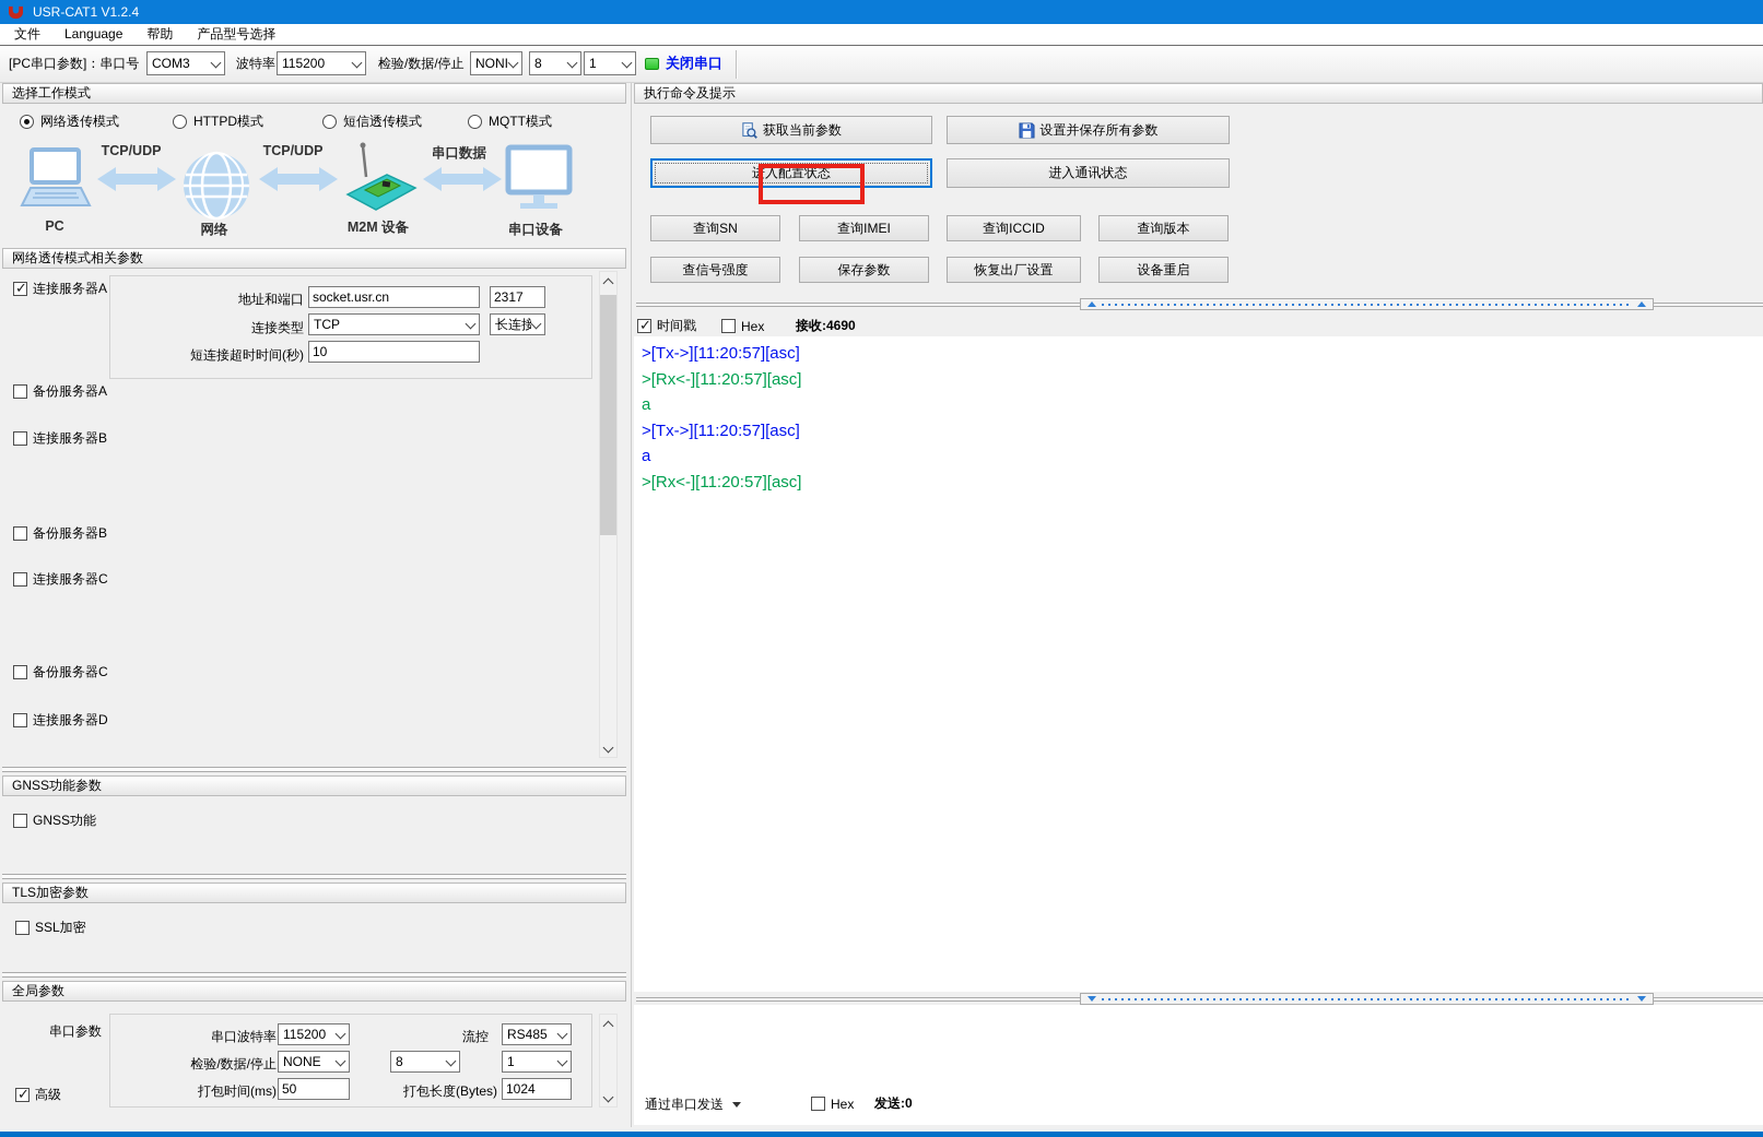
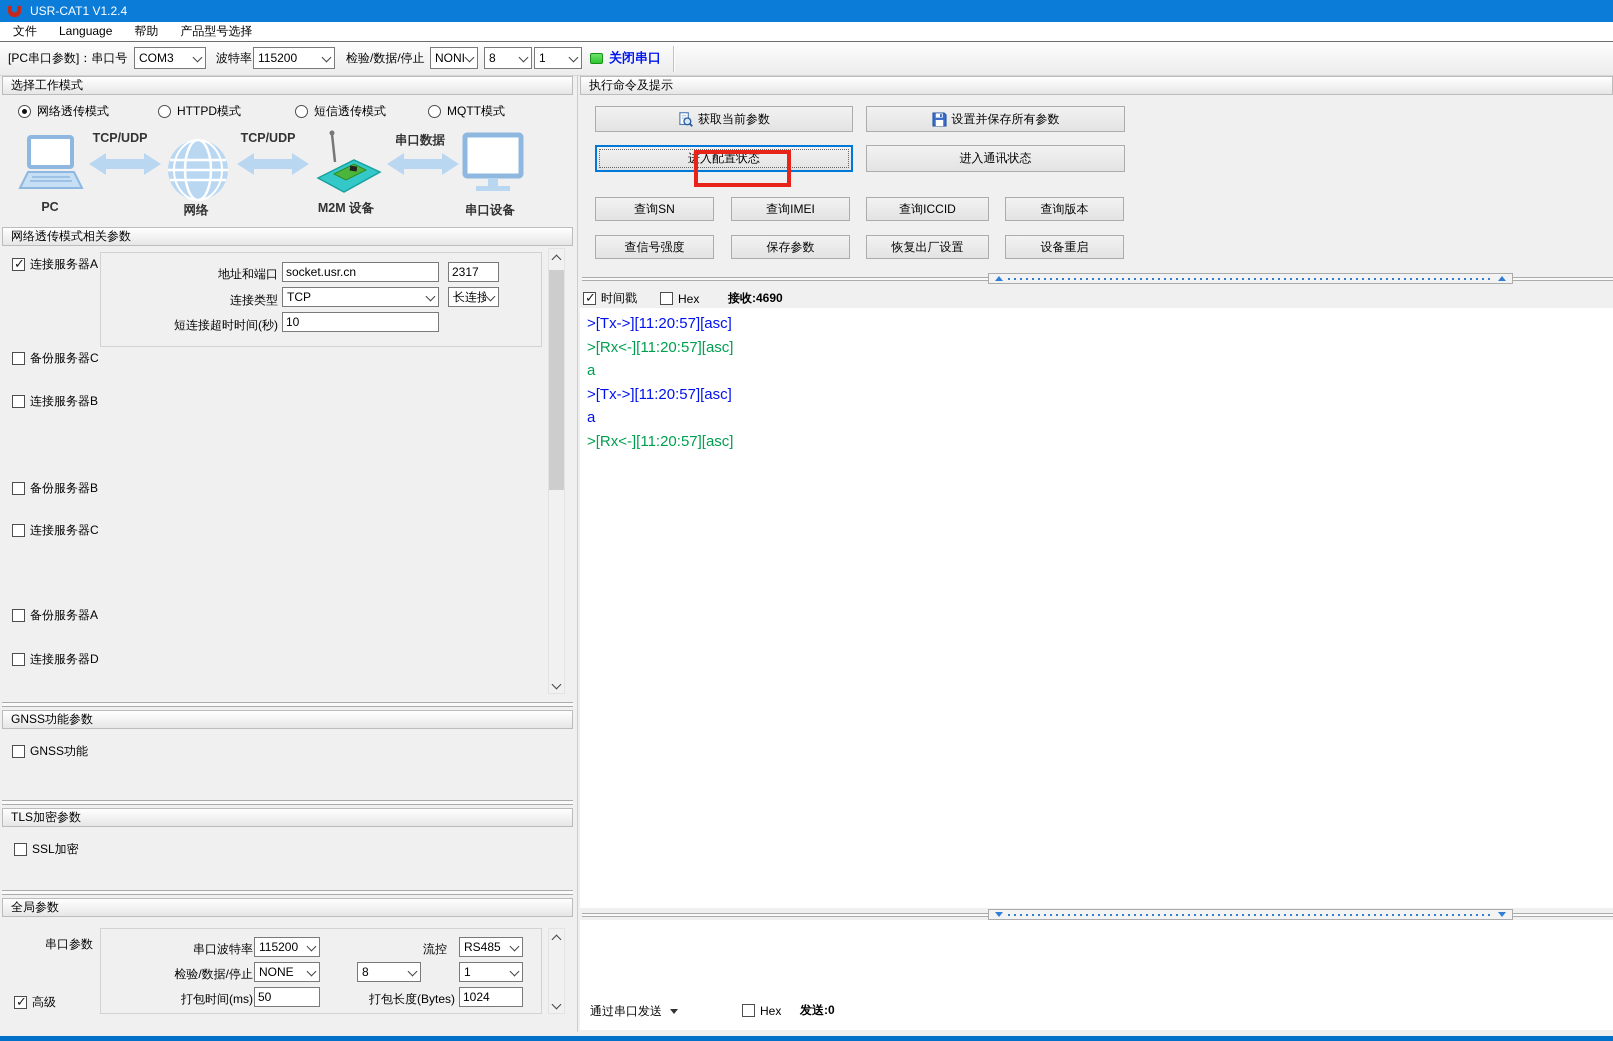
  USR-CAT1 V1.2.4
  文件
  Language
  帮助
  产品型号选择
  [PC串口参数]：串口号
  COM3
  波特率
  115200
  检验/数据/停止
  NONI
  8
  1
  关闭串口
  选择工作模式
  网络透传模式
  HTTPD模式
  短信透传模式
  MQTT模式
  TCP/UDP
  TCP/UDP
  串口数据
  PC
  网络
  M2M 设备
  串口设备
  网络透传模式相关参数
  连接服务器A
  地址和端口
  socket.usr.cn
  2317
  连接类型
  TCP
  长连接
  短连接超时时间(秒)
  10
- 备份服务器A
+ 备份服务器C
  连接服务器B
  备份服务器B
  连接服务器C
- 备份服务器C
+ 备份服务器A
  连接服务器D
  GNSS功能参数
  GNSS功能
  TLS加密参数
  SSL加密
  全局参数
  串口参数
  串口波特率
  115200
  流控
  RS485
  检验/数据/停止
  NONE
  8
  1
  打包时间(ms)
  50
  打包长度(Bytes)
  1024
  高级
  执行命令及提示
  获取当前参数
  设置并保存所有参数
  进入配置状态
  进入通讯状态
  查询SN
  查询IMEI
  查询ICCID
  查询版本
  查信号强度
  保存参数
  恢复出厂设置
  设备重启
  时间戳
  Hex
  接收:4690
  >[Tx->][11:20:57][asc]
  >[Rx<-][11:20:57][asc]
  a
  >[Tx->][11:20:57][asc]
  a
  >[Rx<-][11:20:57][asc]
  通过串口发送
  Hex
  发送:0
